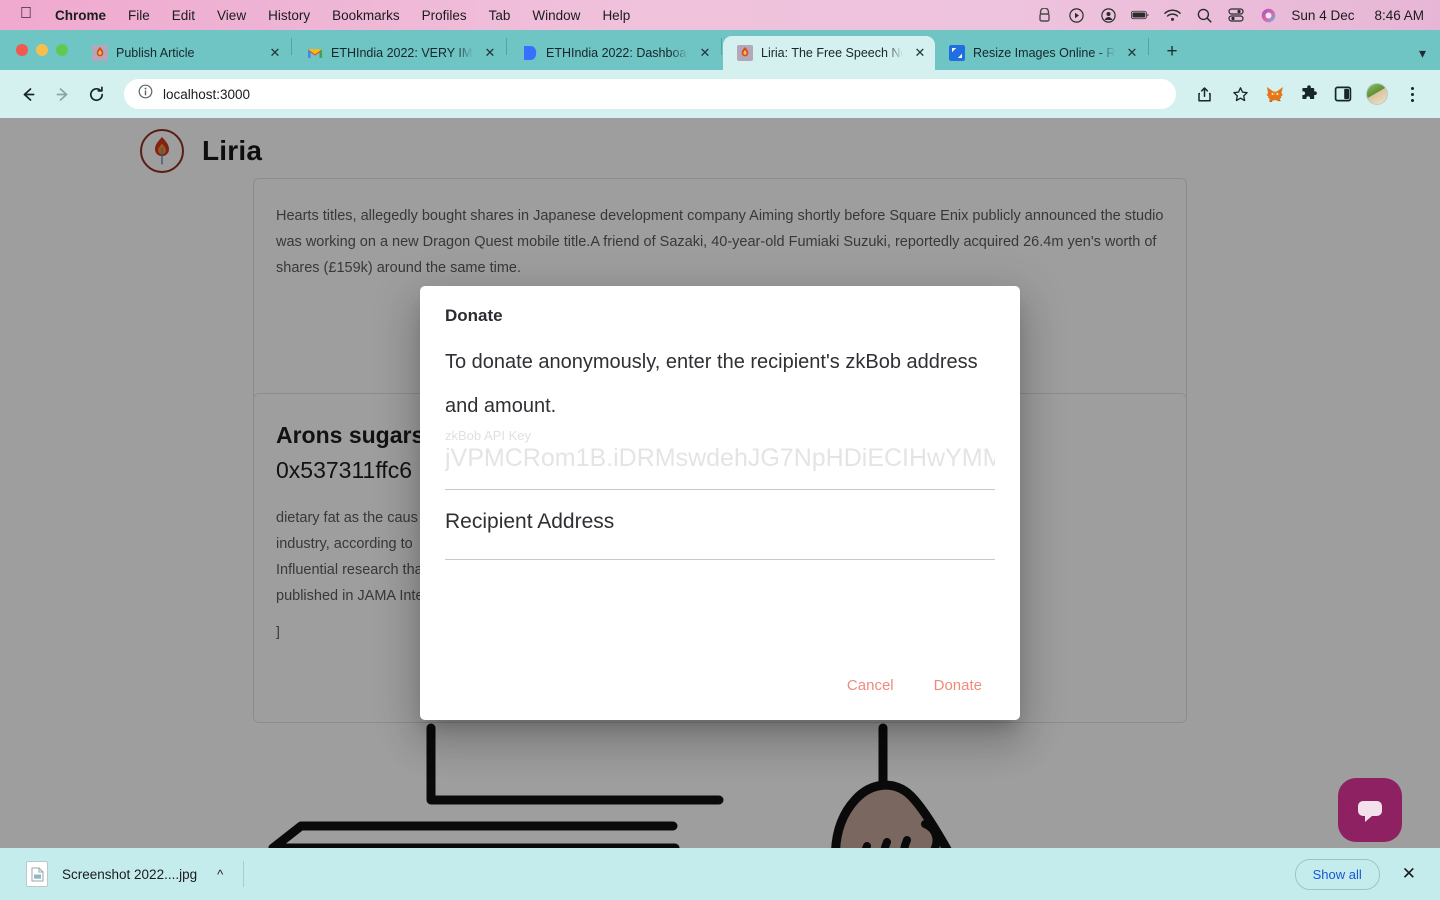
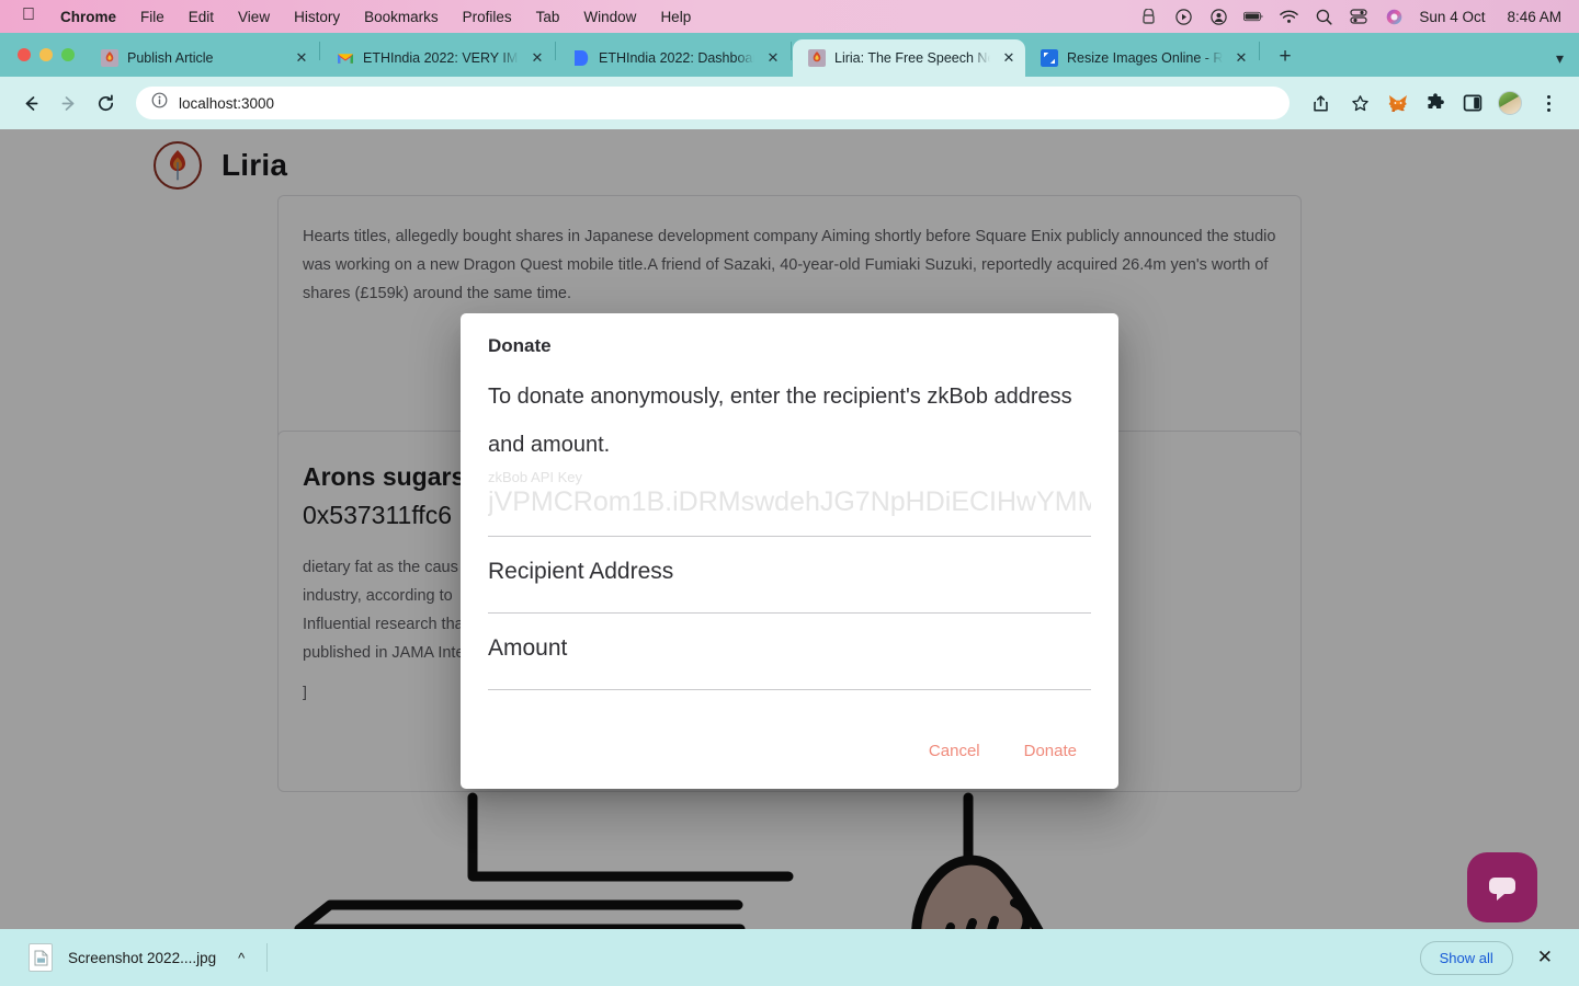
  
  Chrome
  File
  Edit
  View
  History
  Bookmarks
  Profiles
  Tab
  Window
  Help
- Sun 4 Dec
+ Sun 4 Oct
  8:46 AM
  Publish Article
  ✕
  ETHIndia 2022: VERY IM
  ✕
  ETHIndia 2022: Dashboa
  ✕
  Liria: The Free Speech N
  ✕
  Resize Images Online - R
  ✕
  +
  ▾
  localhost:3000
  Liria
  Hearts titles, allegedly bought shares in Japanese development company Aiming shortly before Square Enix publicly announced the studio was working on a new Dragon Quest mobile title.A friend of Sazaki, 40-year-old Fumiaki Suzuki, reportedly acquired 26.4m yen's worth of shares (£159k) around the same time.
  Arons sugars
  0x537311ffc6
  dietary fat as the caus
  industry, according to
  Influential research tha
  published in JAMA Int
  ]
  Donate
  To donate anonymously, enter the recipient's zkBob address and amount.
  zkBob API Key
  jVPMCRom1B.iDRMswdehJG7NpHDiECIHwYMM
  Recipient Address
+ Amount
  Cancel
  Donate
  Screenshot 2022....jpg
  ^
  Show all
  ✕
